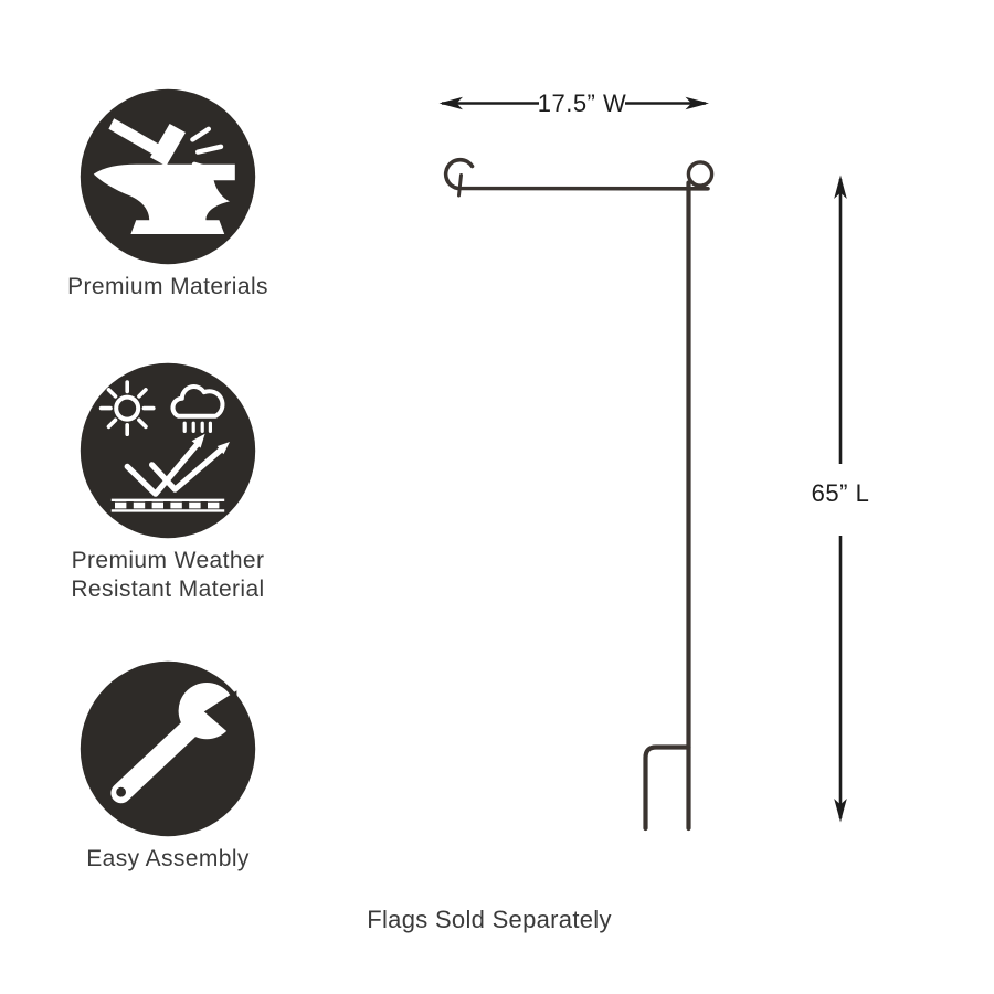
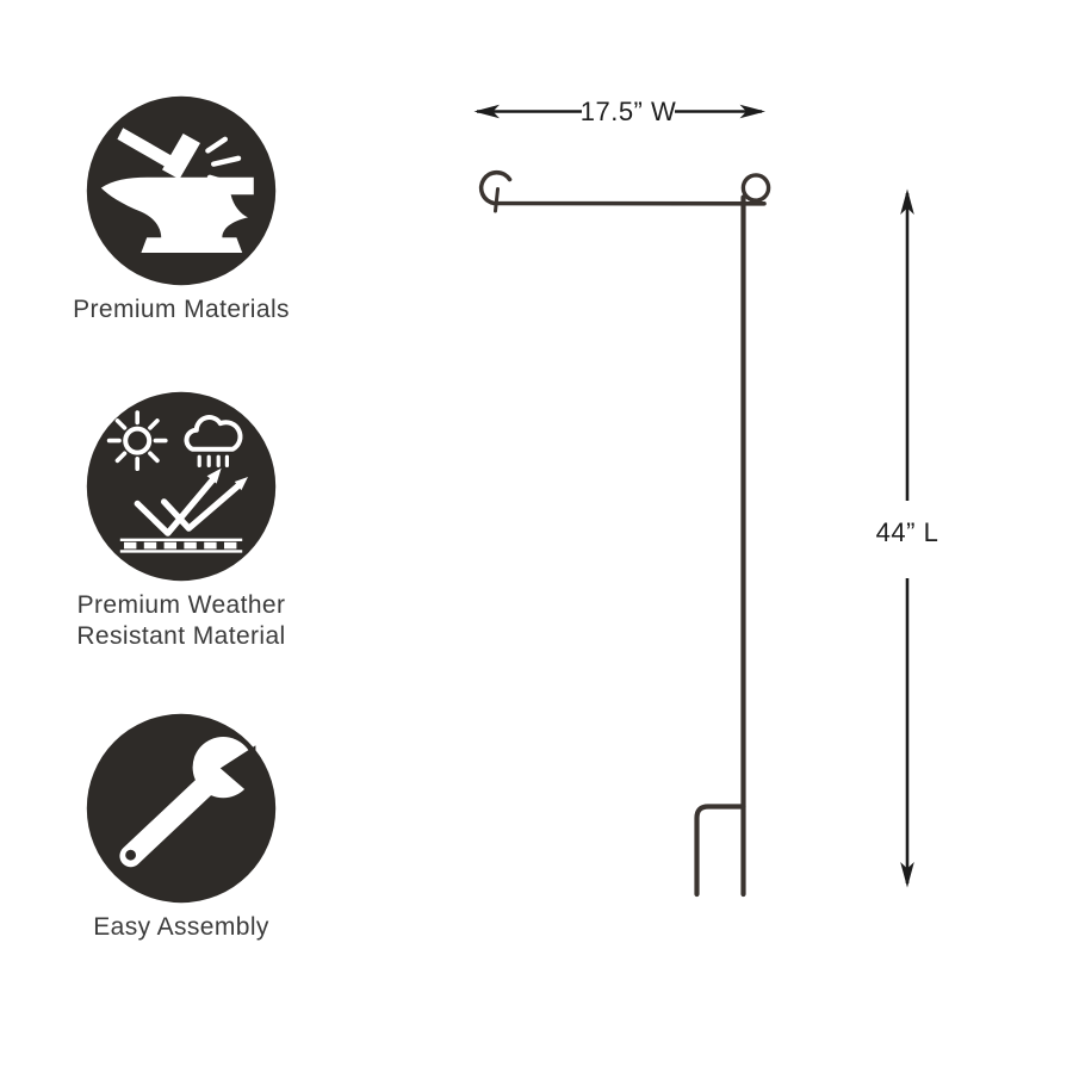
  Premium Materials
  Premium Weather
  Resistant Material
  Easy Assembly
  17.5” W
- 65” L
+ 44” L
- Flags Sold Separately
